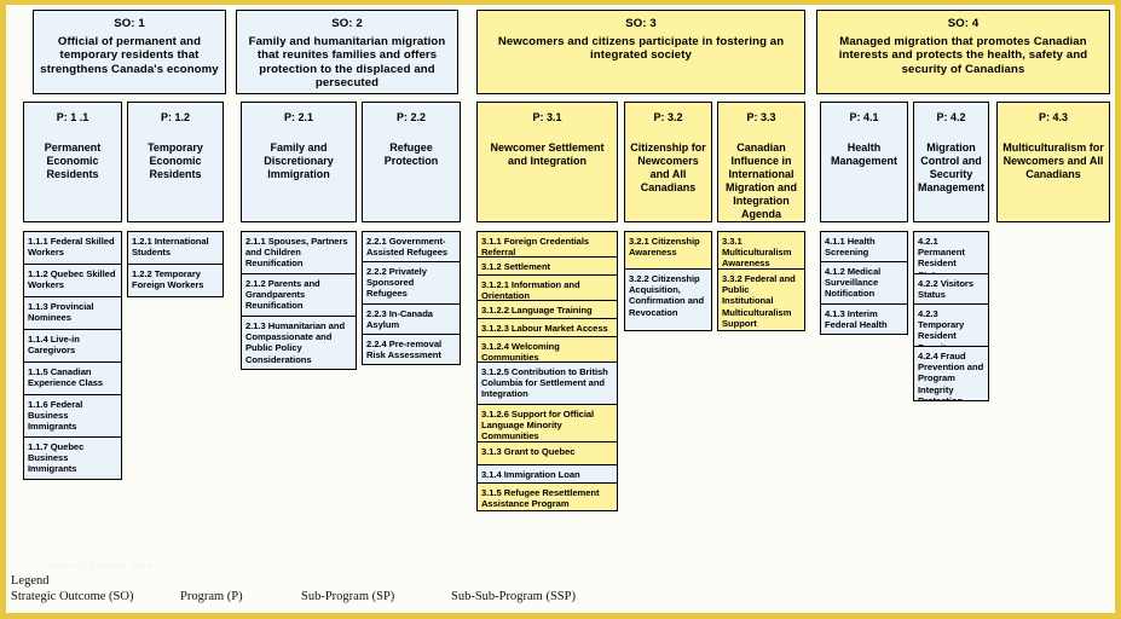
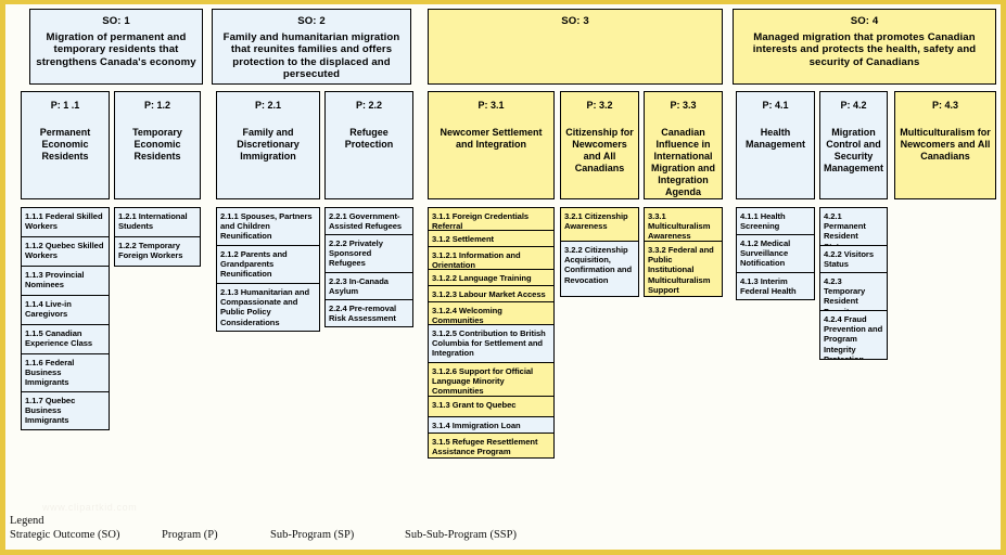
  SO: 1
- Official of permanent and temporary residents that strengthens Canada's economy
+ Migration of permanent and temporary residents that strengthens Canada's economy
  SO: 2
  Family and humanitarian migration that reunites families and offers protection to the displaced and persecuted
  SO: 3
- Newcomers and citizens participate in fostering an integrated society
  SO: 4
  Managed migration that promotes Canadian interests and protects the health, safety and security of Canadians
  P: 1 .1
  Permanent Economic Residents
  P: 1.2
  Temporary Economic Residents
  P: 2.1
  Family and Discretionary Immigration
  P: 2.2
  Refugee Protection
  P: 3.1
  Newcomer Settlement and Integration
  P: 3.2
  Citizenship for Newcomers and All Canadians
  P: 3.3
  Canadian Influence in International Migration and Integration Agenda
  P: 4.1
  Health Management
  P: 4.2
  Migration Control and Security Management
  P: 4.3
  Multiculturalism for Newcomers and All Canadians
  1.1.1 Federal Skilled Workers
  1.1.2 Quebec Skilled Workers
  1.1.3 Provincial Nominees
  1.1.4 Live-in Caregivors
  1.1.5 Canadian Experience Class
  1.1.6 Federal Business Immigrants
  1.1.7 Quebec Business Immigrants
  1.2.1 International Students
  1.2.2 Temporary Foreign Workers
  2.1.1 Spouses, Partners and Children Reunification
  2.1.2 Parents and Grandparents Reunification
  2.1.3 Humanitarian and Compassionate and Public Policy Considerations
  2.2.1 Government-Assisted Refugees
  2.2.2 Privately Sponsored Refugees
  2.2.3 In-Canada Asylum
  2.2.4 Pre-removal Risk Assessment
  3.1.1 Foreign Credentials Referral
  3.1.2 Settlement
  3.1.2.1 Information and Orientation
  3.1.2.2 Language Training
  3.1.2.3 Labour Market Access
  3.1.2.4 Welcoming Communities
  3.1.2.5 Contribution to British Columbia for Settlement and Integration
  3.1.2.6 Support for Official Language Minority Communities
  3.1.3 Grant to Quebec
  3.1.4 Immigration Loan
  3.1.5 Refugee Resettlement Assistance Program
  3.2.1 Citizenship Awareness
  3.2.2 Citizenship Acquisition, Confirmation and Revocation
  3.3.1 Multiculturalism Awareness
  3.3.2 Federal and Public Institutional Multiculturalism Support
  4.1.1 Health Screening
  4.1.2 Medical Surveillance Notification
  4.1.3 Interim Federal Health
  4.2.2 Visitors Status
  4.2.3 Temporary Resident
  4.2.4 Fraud Prevention and Program Integrity Protection
  Legend
  Strategic Outcome (SO) Program (P) Sub-Program (SP) Sub-Sub-Program (SSP)
